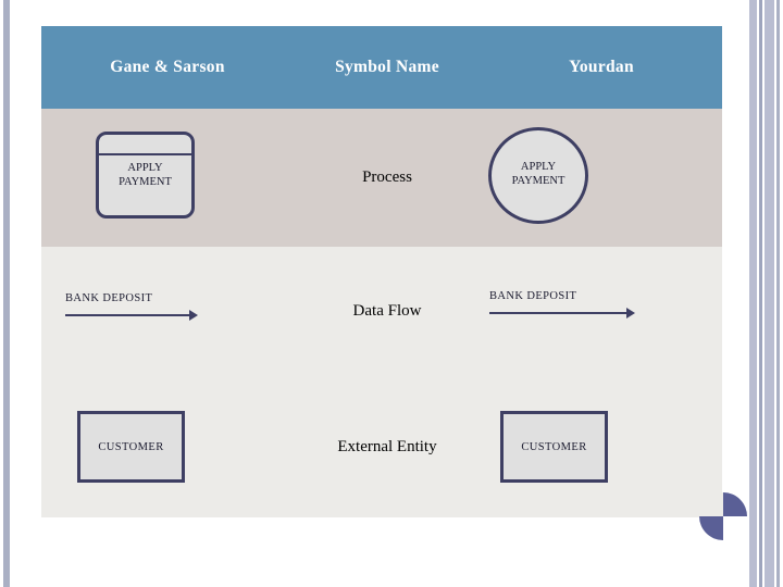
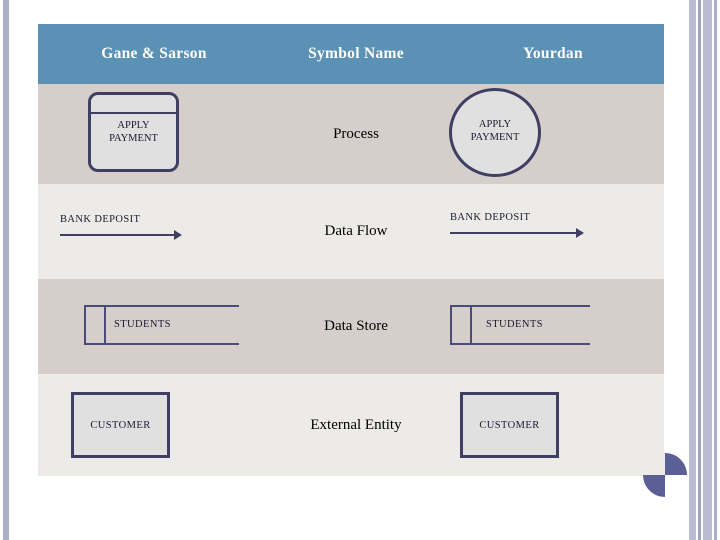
  Gane & Sarson	Symbol Name	Yourdan
  APPLY PAYMENT	Process	APPLY PAYMENT
  BANK DEPOSIT	Data Flow	BANK DEPOSIT
+ STUDENTS	Data Store	STUDENTS
  CUSTOMER	External Entity	CUSTOMER
